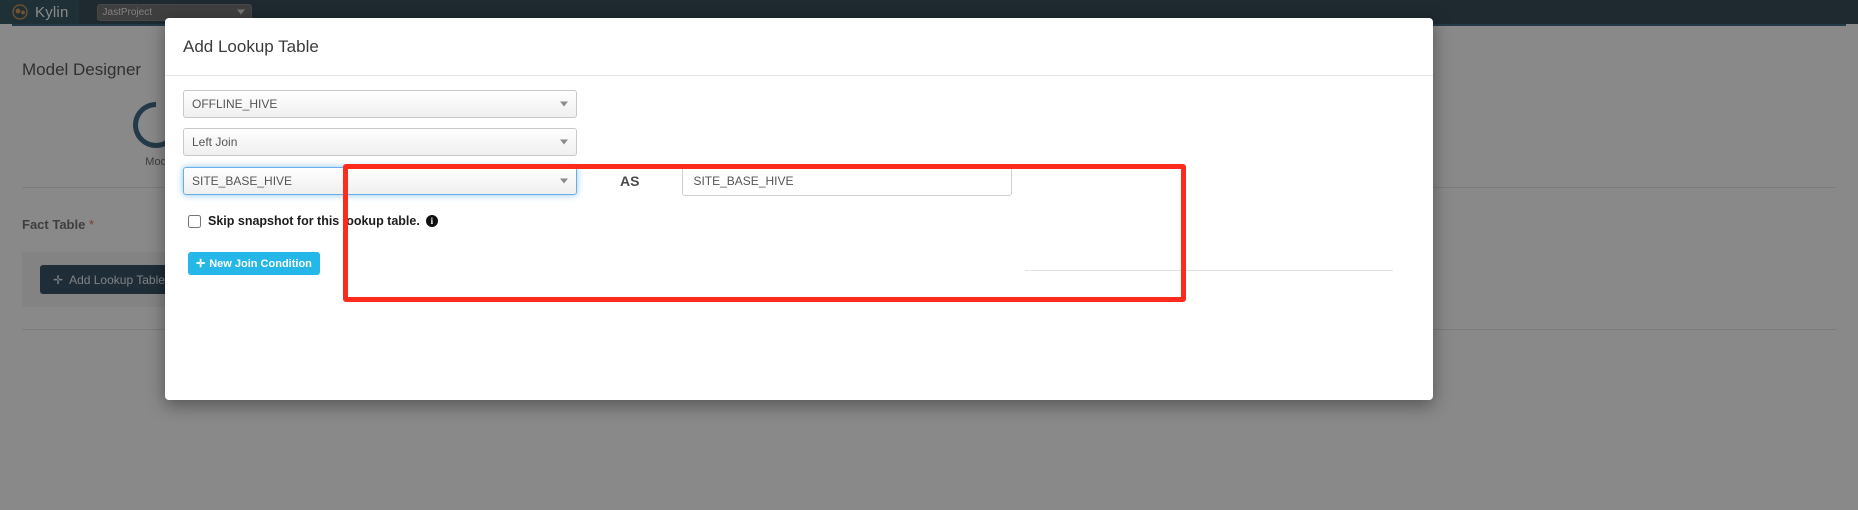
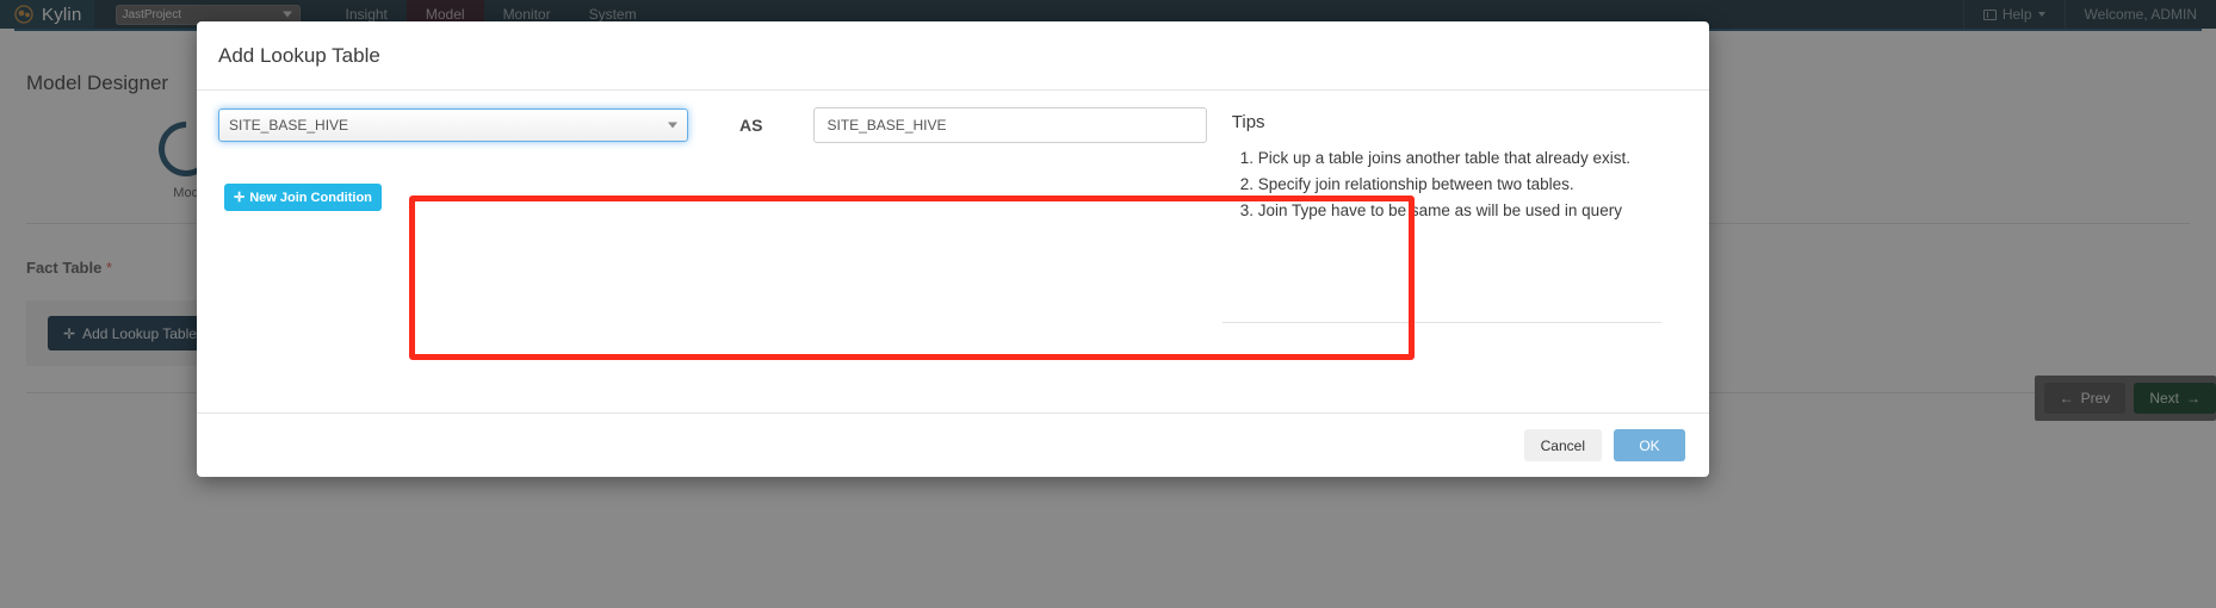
  Kylin
  JastProject
+ Insight
+ Model
+ Monitor
+ System
+ Help
+ Welcome, ADMIN
  Model Designer
  Mod
  Fact Table *
  ✛
  Add Lookup Table
+ ←
+ Prev
+ Next
+ →
  Add Lookup Table
- OFFLINE_HIVE
- Left Join
  SITE_BASE_HIVE
  AS
  SITE_BASE_HIVE
- Skip snapshot for this lookup table.
- i
  ✛
  New Join Condition
+ Tips
+ Pick up a table joins another table that already exist.
+ Specify join relationship between two tables.
+ Join Type have to be same as will be used in query
+ Cancel
+ OK
